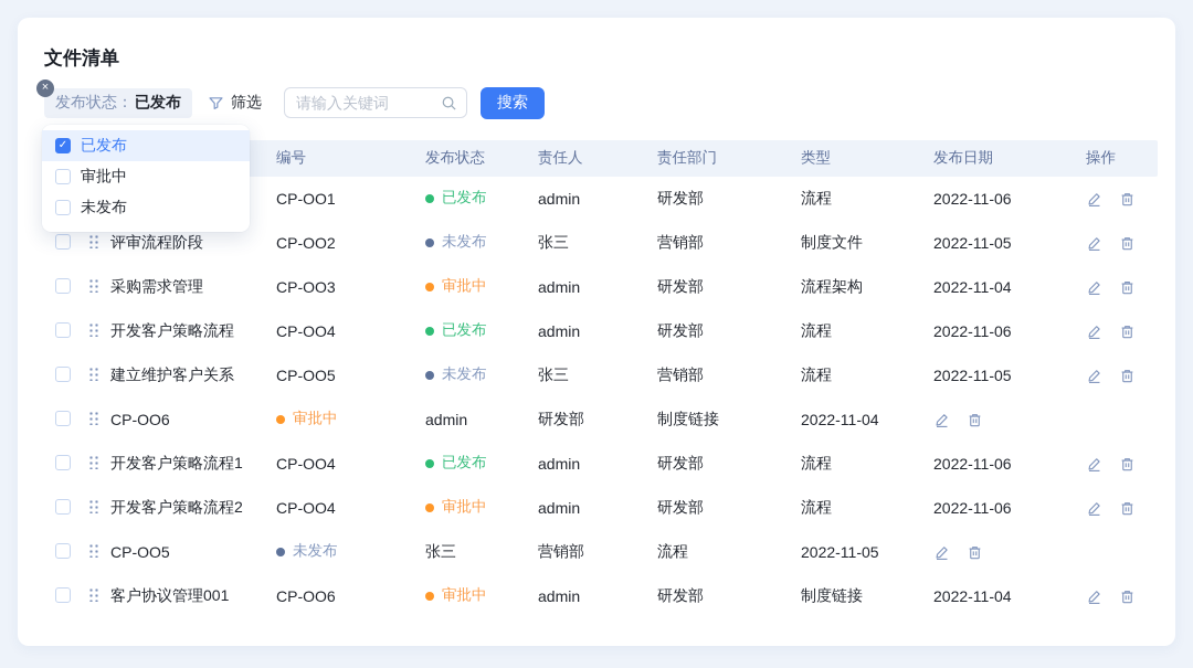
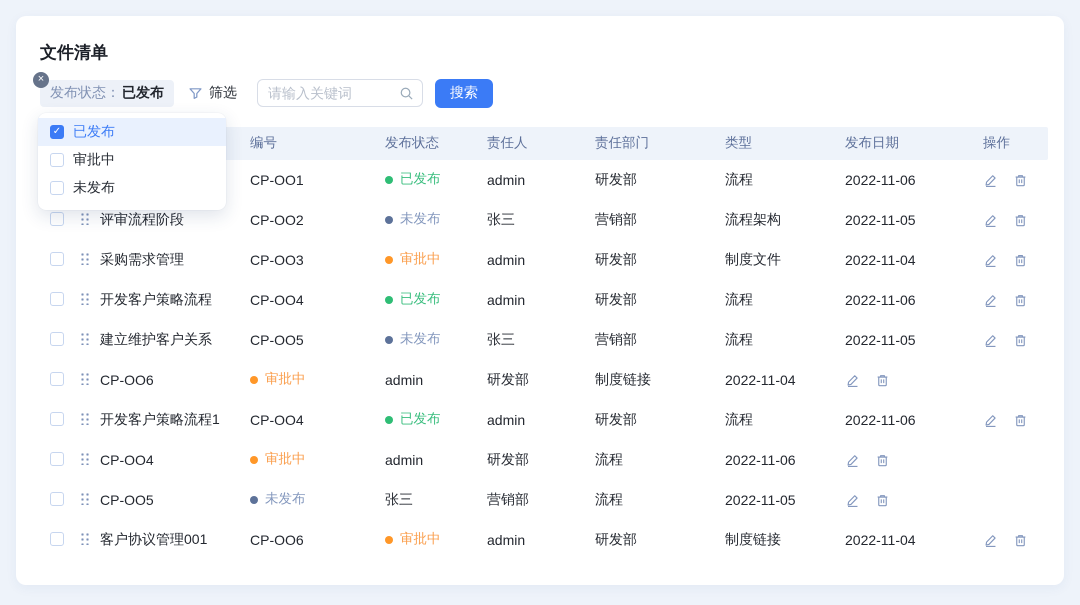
  文件清单
  ×
  发布状态：
  已发布
  筛选
  请输入关键词
  搜索
  编号
  发布状态
  责任人
  责任部门
  类型
  发布日期
  操作
  CP-OO1
  已发布
  admin
  研发部
  流程
  2022-11-06
  评审流程阶段
  CP-OO2
  未发布
  张三
  营销部
- 制度文件
+ 流程架构
  2022-11-05
  采购需求管理
  CP-OO3
  审批中
  admin
  研发部
- 流程架构
+ 制度文件
  2022-11-04
  开发客户策略流程
  CP-OO4
  已发布
  admin
  研发部
  流程
  2022-11-06
  建立维护客户关系
  CP-OO5
  未发布
  张三
  营销部
  流程
  2022-11-05
  CP-OO6
  审批中
  admin
  研发部
  制度链接
  2022-11-04
  开发客户策略流程1
  CP-OO4
  已发布
  admin
  研发部
  流程
  2022-11-06
- 开发客户策略流程2
  CP-OO4
  审批中
  admin
  研发部
  流程
  2022-11-06
  CP-OO5
  未发布
  张三
  营销部
  流程
  2022-11-05
  客户协议管理001
  CP-OO6
  审批中
  admin
  研发部
  制度链接
  2022-11-04
  ✓
  已发布
  审批中
  未发布
